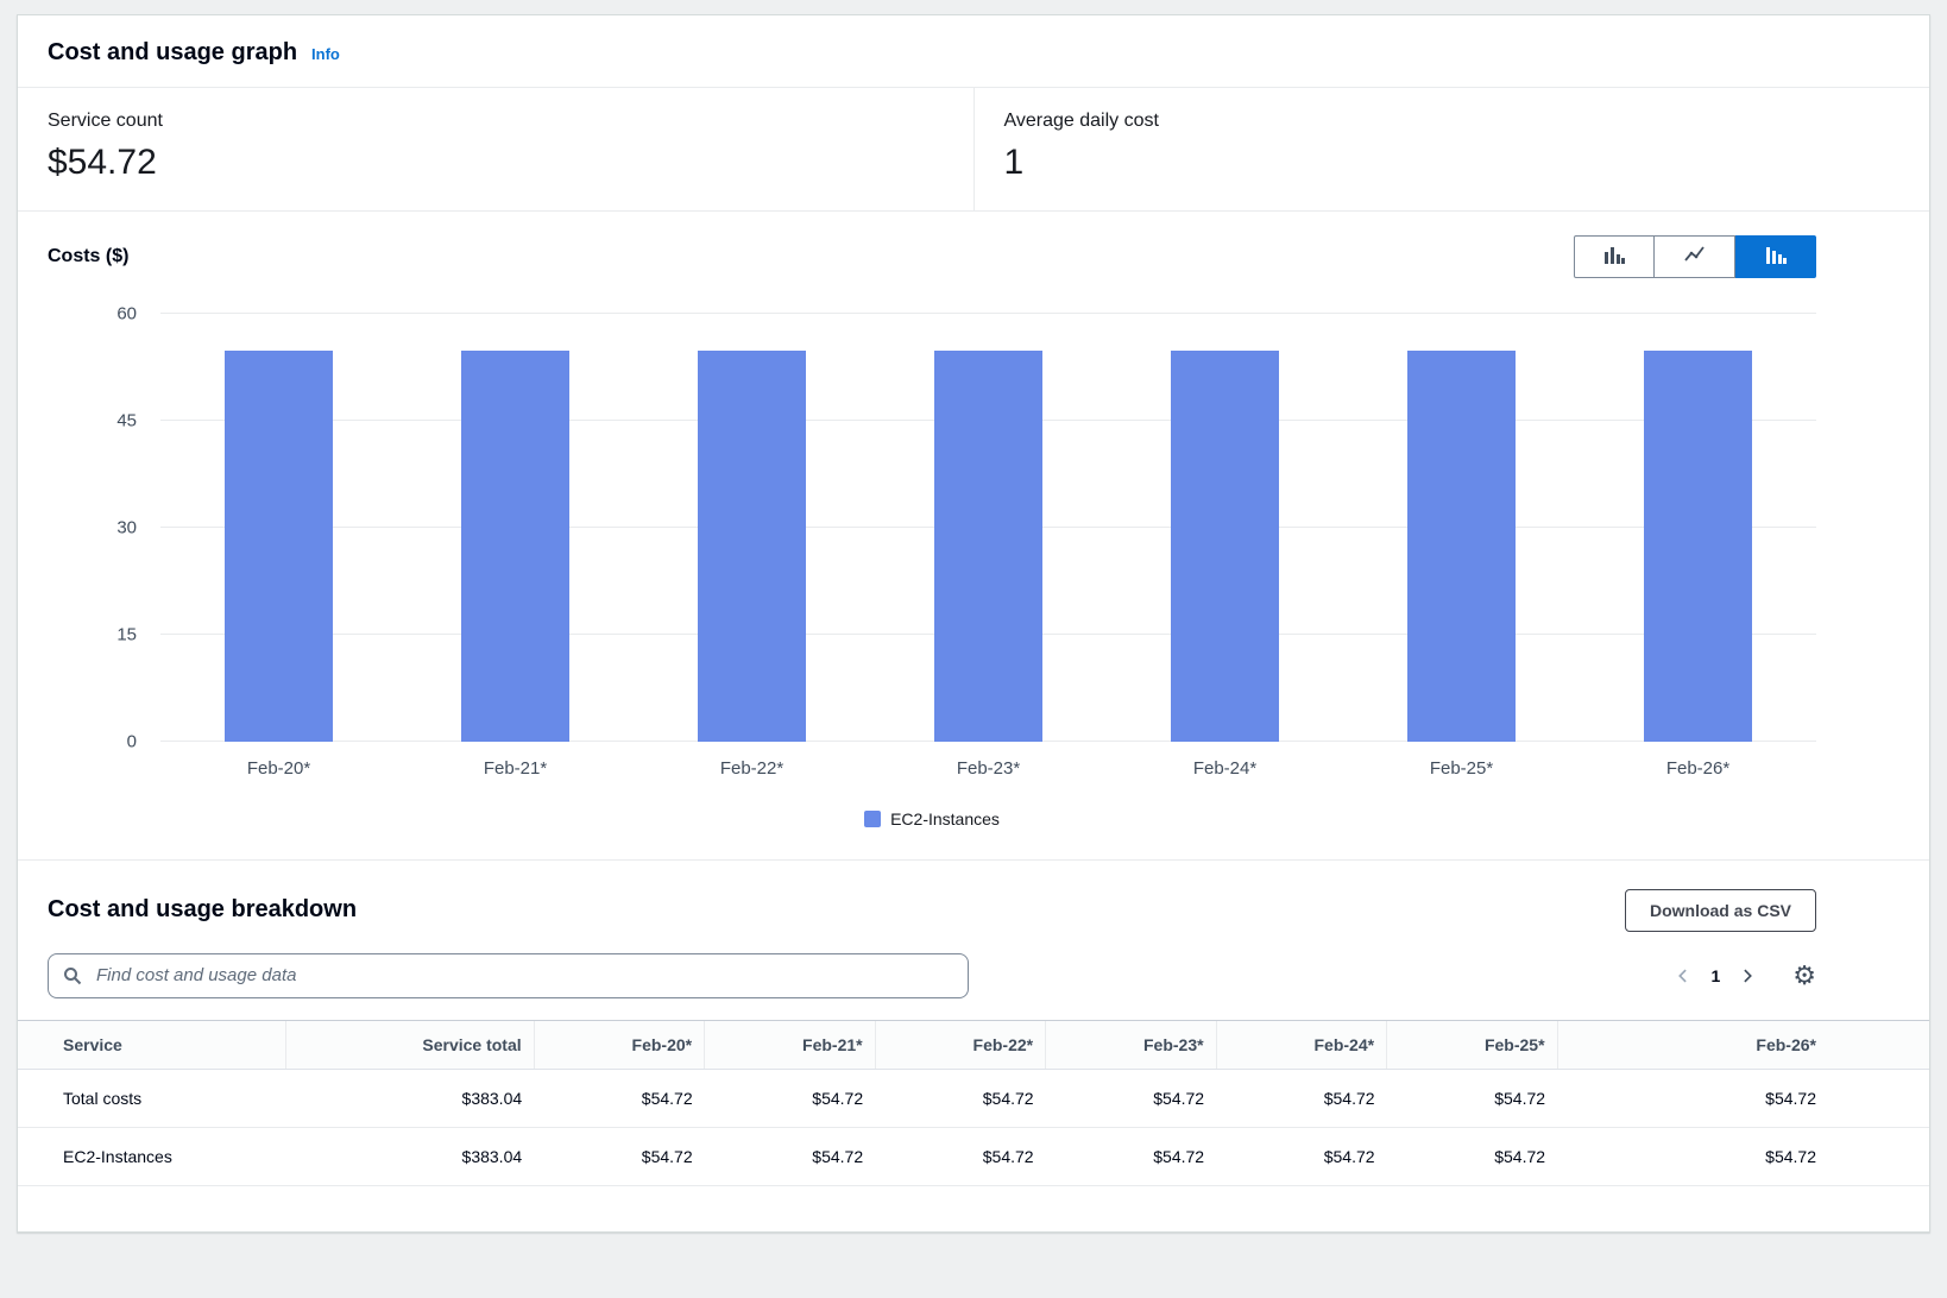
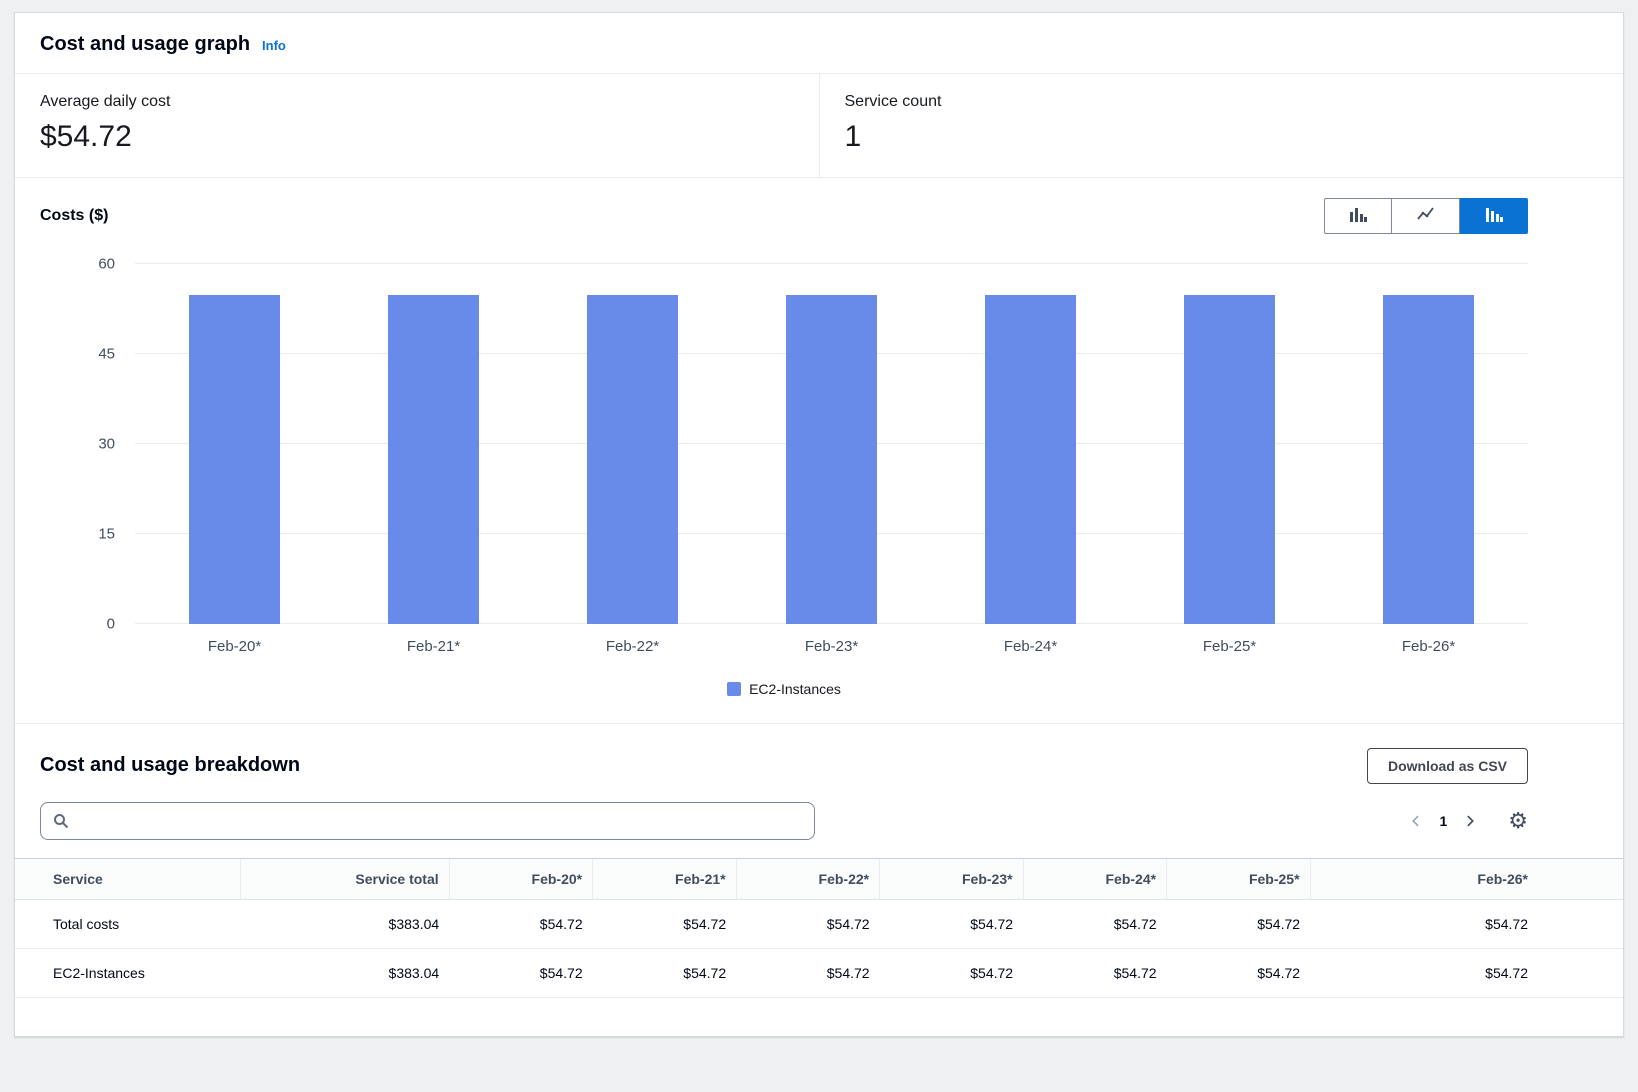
  Cost and usage graph
  Info
- Service count
+ Average daily cost
  $54.72
- Average daily cost
+ Service count
  1
  Costs ($)
  0
  15
  30
  45
  60
  Feb-20*
  Feb-21*
  Feb-22*
  Feb-23*
  Feb-24*
  Feb-25*
  Feb-26*
  EC2-Instances
  Cost and usage breakdown
  Download as CSV
- Find cost and usage data
  1
  ⚙
  Service	Service total	Feb-20*	Feb-21*	Feb-22*	Feb-23*	Feb-24*	Feb-25*	Feb-26*
  Total costs	$383.04	$54.72	$54.72	$54.72	$54.72	$54.72	$54.72	$54.72
  EC2-Instances	$383.04	$54.72	$54.72	$54.72	$54.72	$54.72	$54.72	$54.72
